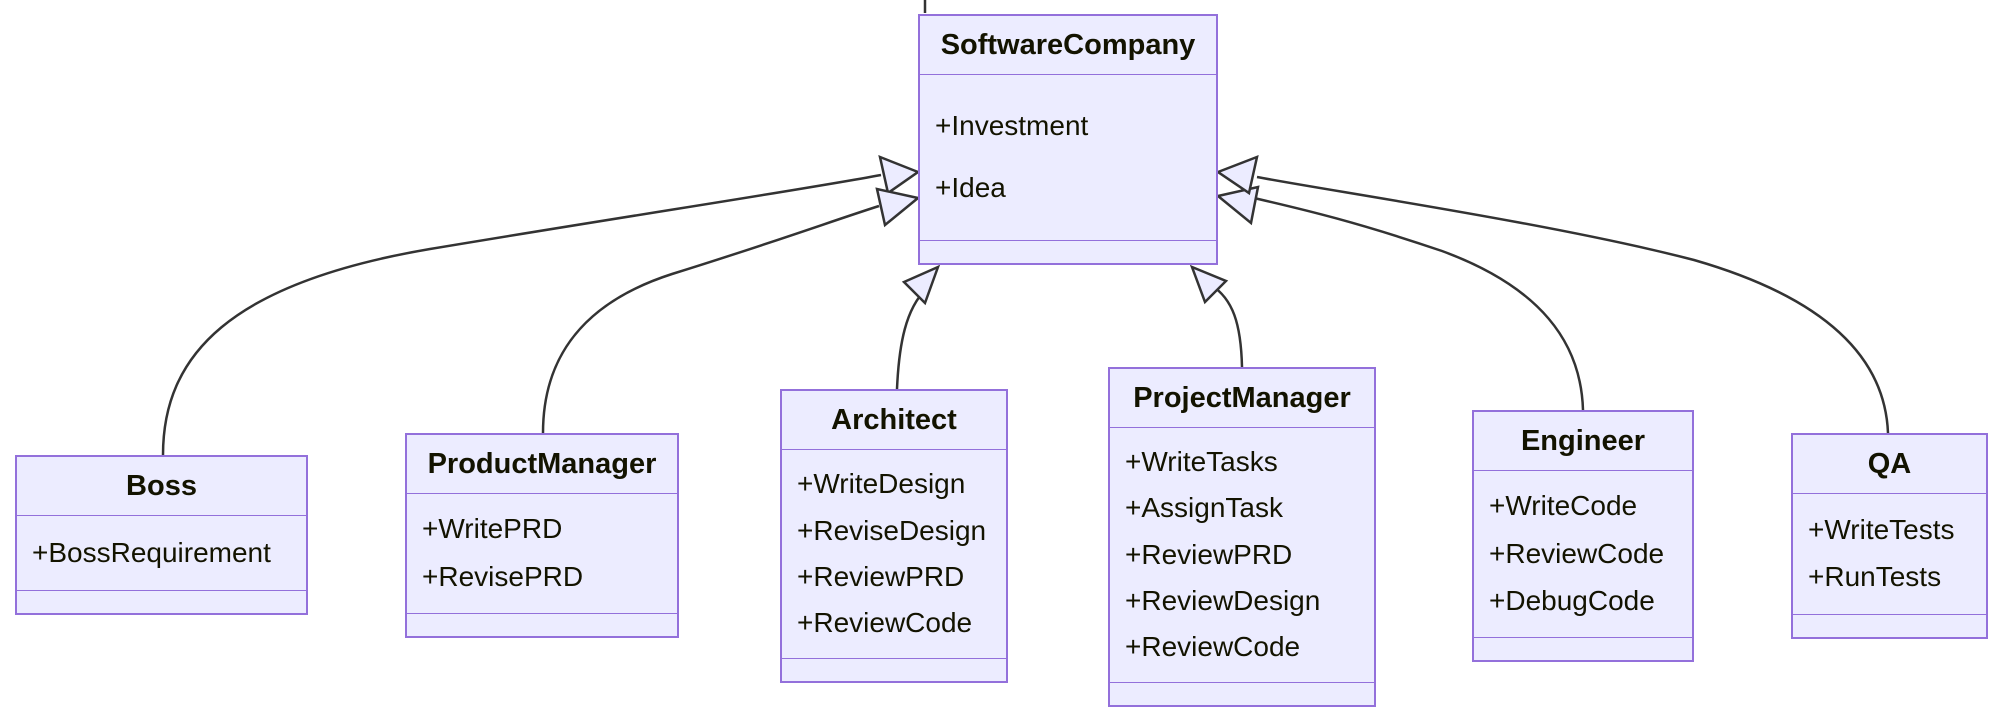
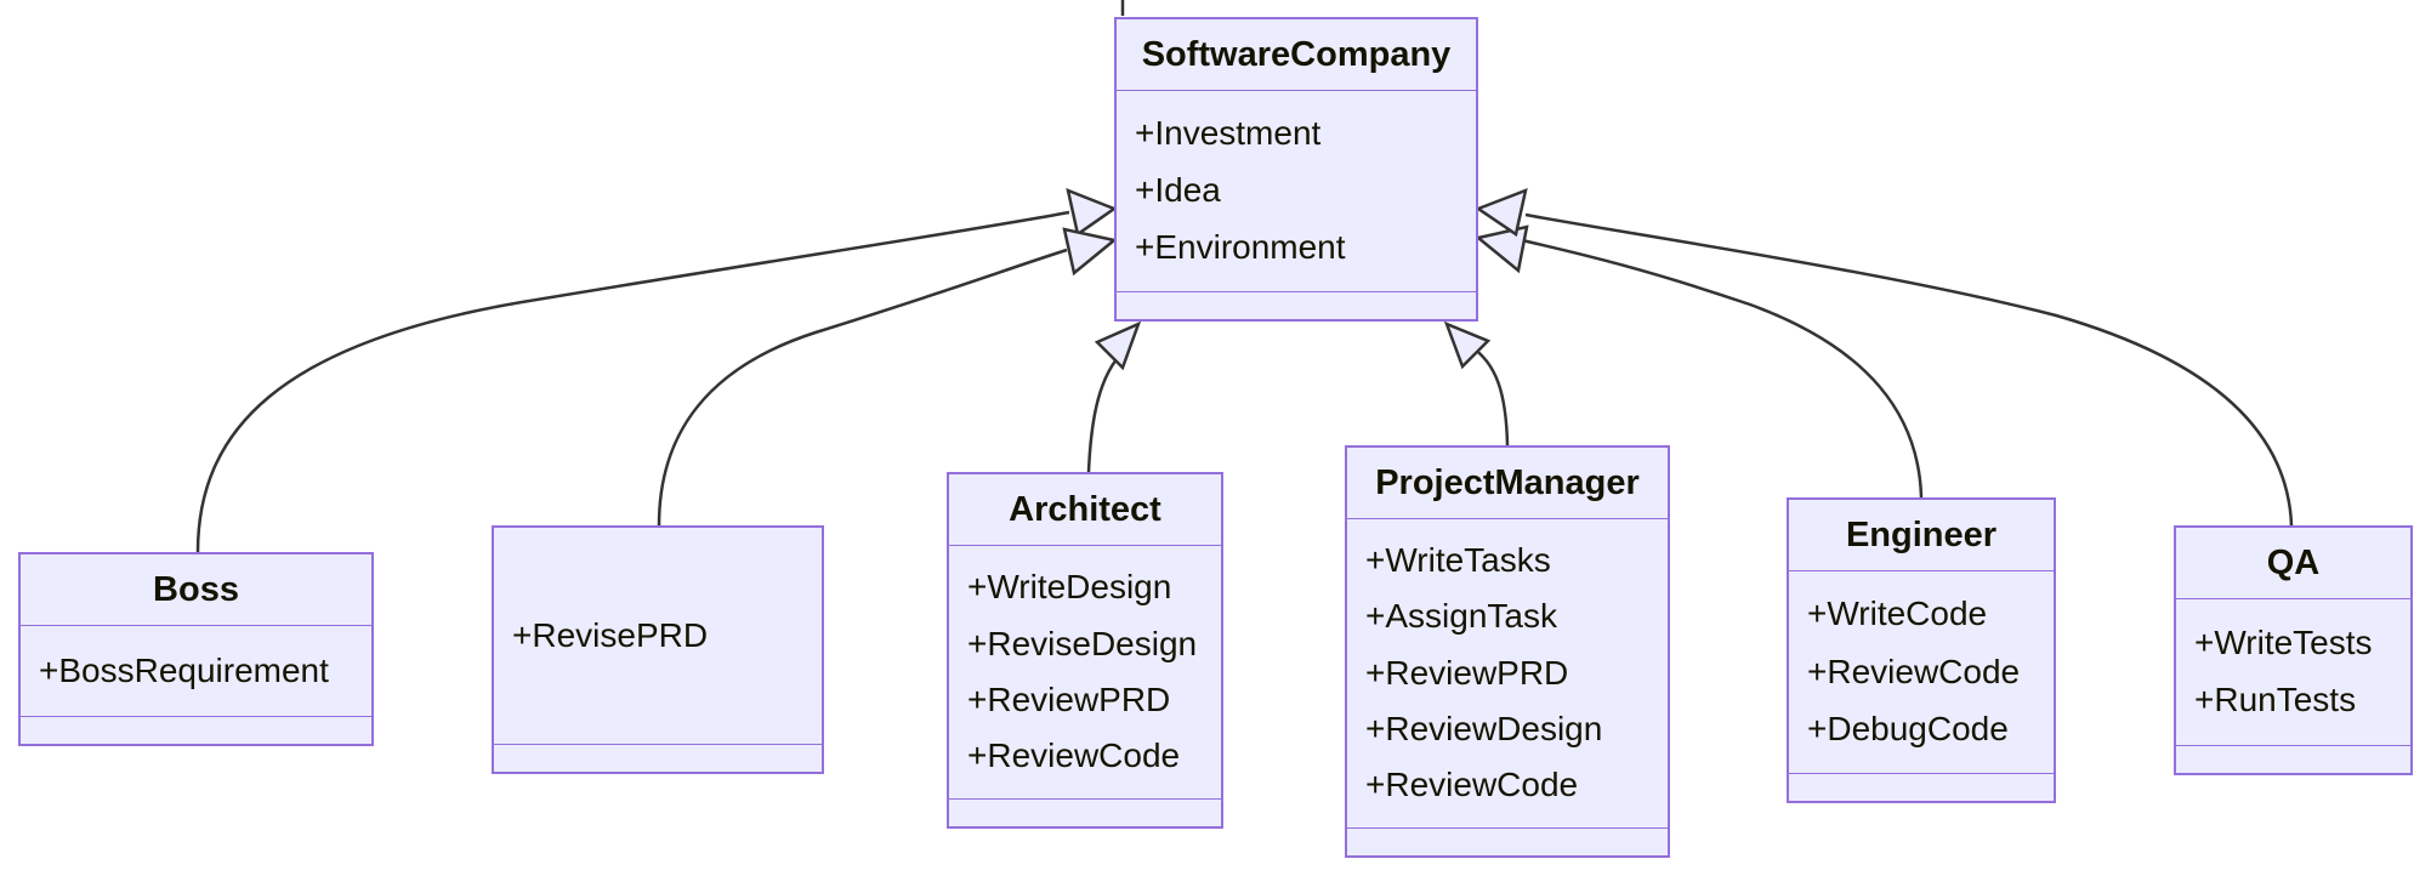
  SoftwareCompany
  +Investment
  +Idea
+ +Environment
  Boss
  +BossRequirement
- ProductManager
- +WritePRD
  +RevisePRD
  Architect
  +WriteDesign
  +ReviseDesign
  +ReviewPRD
  +ReviewCode
  ProjectManager
  +WriteTasks
  +AssignTask
  +ReviewPRD
  +ReviewDesign
  +ReviewCode
  Engineer
  +WriteCode
  +ReviewCode
  +DebugCode
  QA
  +WriteTests
  +RunTests
